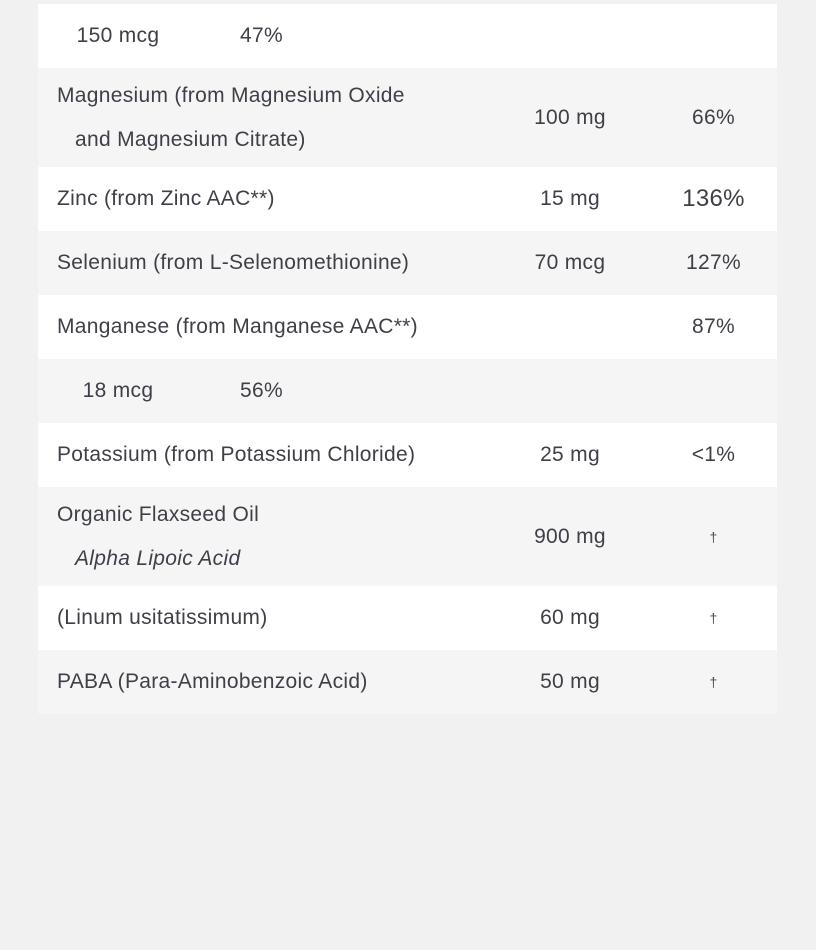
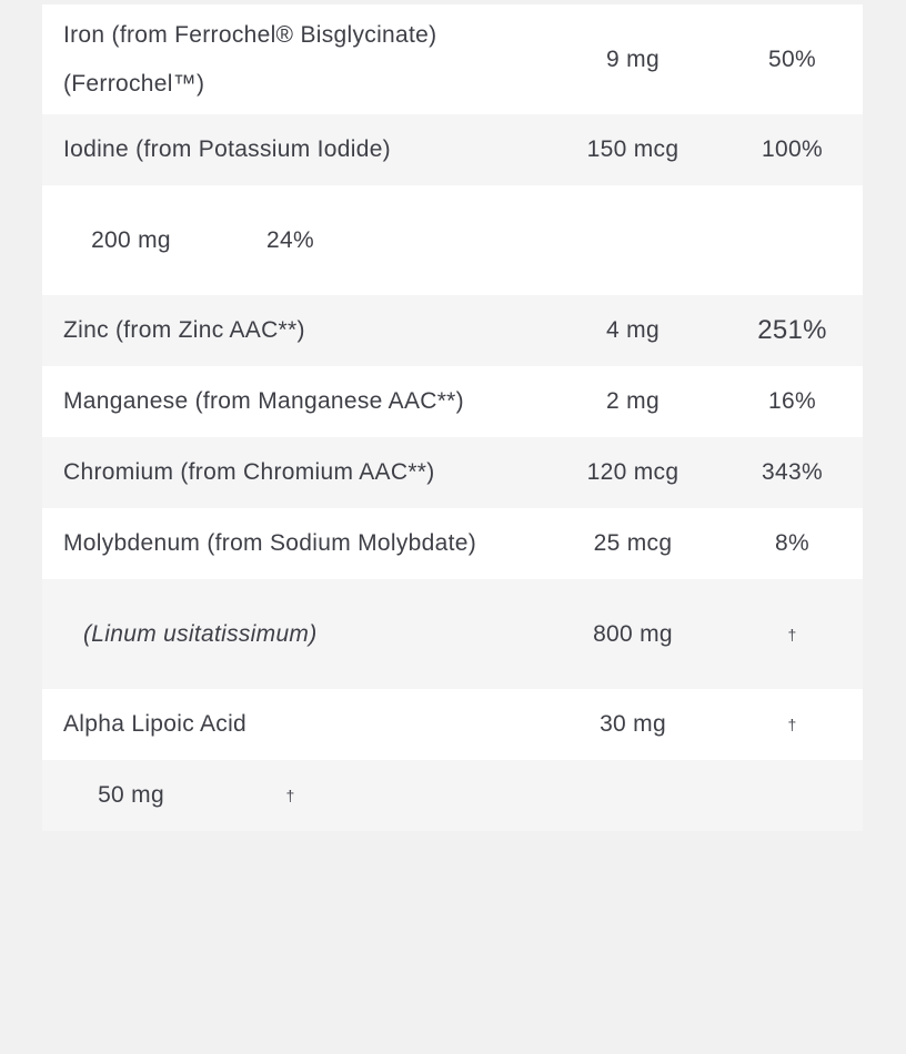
+ Iron (from Ferrochel® Bisglycinate)
+ (Ferrochel™)
+ 9 mg
+ 50%
+ Iodine (from Potassium Iodide)
  150 mcg
- 47%
+ 100%
- Magnesium (from Magnesium Oxide
- and Magnesium Citrate)
- 100 mg
+ 200 mg
- 66%
+ 24%
  Zinc (from Zinc AAC**)
- 15 mg
+ 4 mg
- 136%
+ 251%
- Selenium (from L-Selenomethionine)
- 70 mcg
- 127%
  Manganese (from Manganese AAC**)
+ 2 mg
- 87%
+ 16%
+ Chromium (from Chromium AAC**)
+ 120 mcg
+ 343%
+ Molybdenum (from Sodium Molybdate)
- 18 mcg
+ 25 mcg
- 56%
+ 8%
- Potassium (from Potassium Chloride)
- 25 mg
- <1%
- Organic Flaxseed Oil
- Alpha Lipoic Acid
+ (Linum usitatissimum)
- 900 mg
+ 800 mg
  †
- (Linum usitatissimum)
+ Alpha Lipoic Acid
- 60 mg
+ 30 mg
  †
- PABA (Para-Aminobenzoic Acid)
  50 mg
  †
